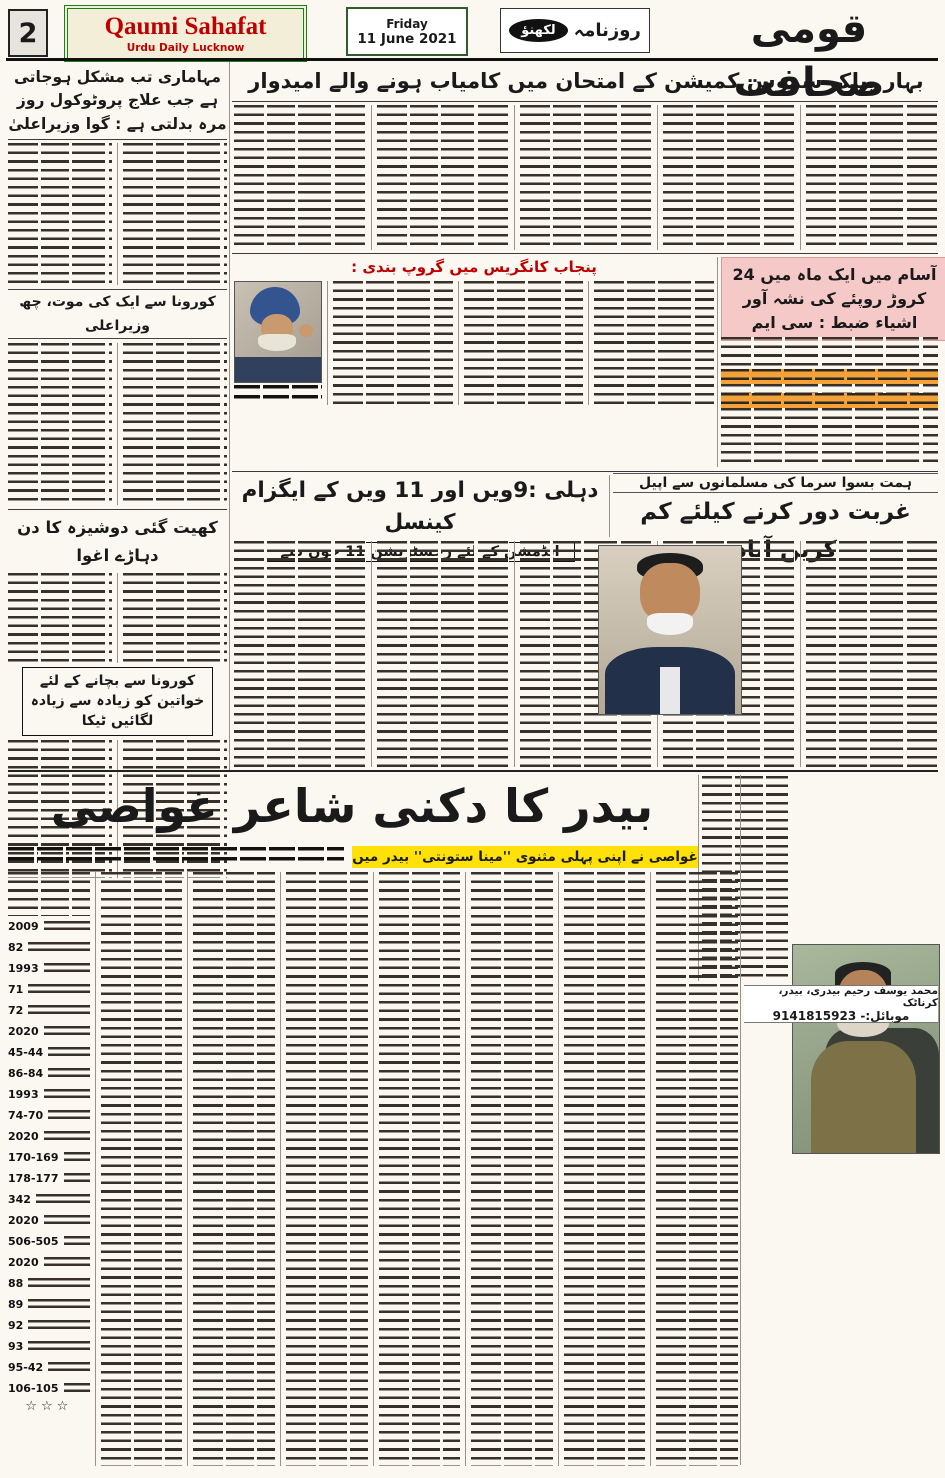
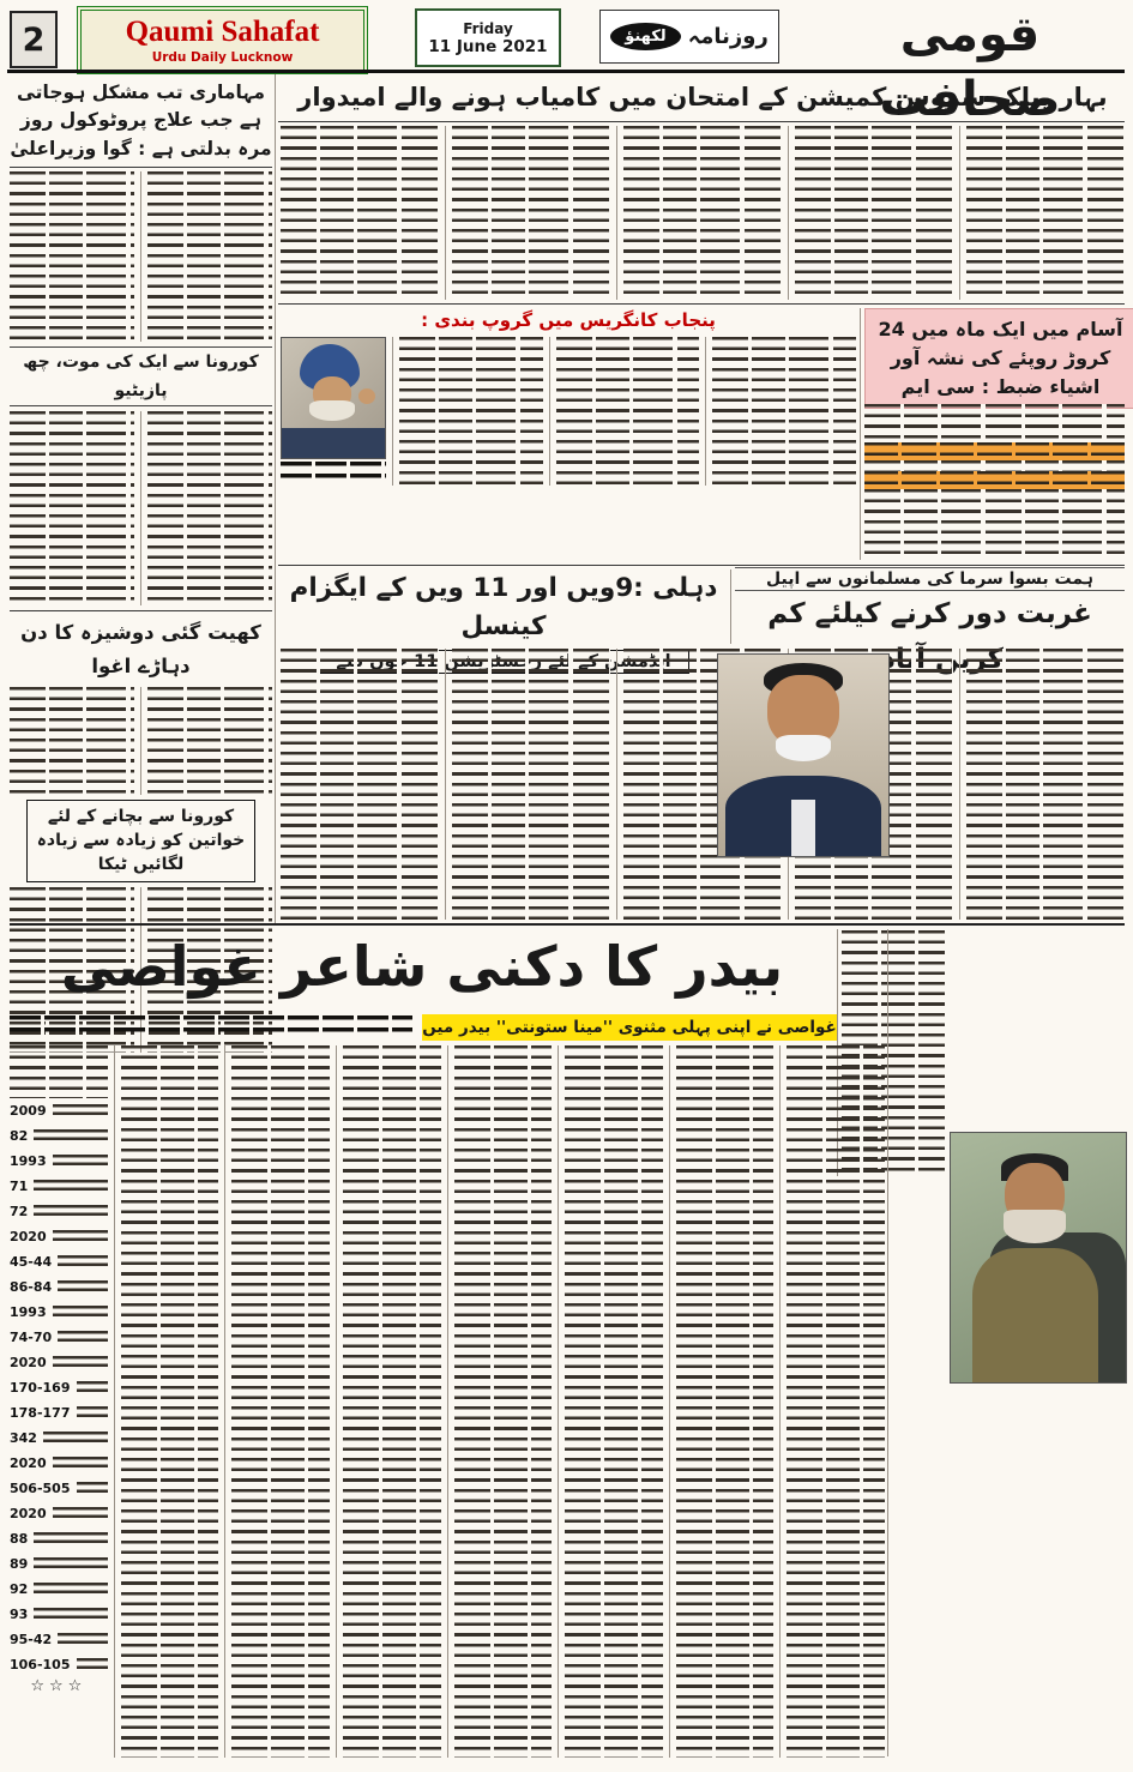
  2
  Qaumi Sahafat
  Urdu Daily Lucknow
  Friday
  11 June 2021
  روزنامہ
  لکھنؤ
  قومی صحافت
  مہاماری تب مشکل ہوجاتی ہے جب علاج پروٹوکول روز مرہ بدلتی ہے : گوا وزیراعلیٰ
- کورونا سے ایک کی موت، چھ وزیراعلی
+ کورونا سے ایک کی موت، چھ پازیٹیو
  کھیت گئی دوشیزہ کا دن دہاڑے اغوا
  کورونا سے بچانے کے لئے خواتین کو زیادہ سے زیادہ لگائیں ٹیکا
  پنجاب کانگریس میں گروپ بندی :
  آسام میں ایک ماہ میں 24 کروڑ روپئے کی نشہ آور اشیاء ضبط : سی ایم
  دہلی :9ویں اور 11 ویں کے ایگزام کینسل
  ہمت بسوا سرما کی مسلمانوں سے اپیل
  بیدر کا دکنی شاعر غواصی
- محمد یوسف رحیم بیدری، بیدر، کرناٹک
- موبائل:- 9141815923
  غواصی نے اپنی پہلی مثنوی ''مینا ستونتی'' بیدر میں
  2009
  82
  1993
  71
  72
  2020
  45-44
  86-84
  1993
  74-70
  2020
  170-169
  178-177
  342
  2020
  506-505
  2020
  88
  89
  92
  93
  95-42
  106-105
  ☆☆☆
